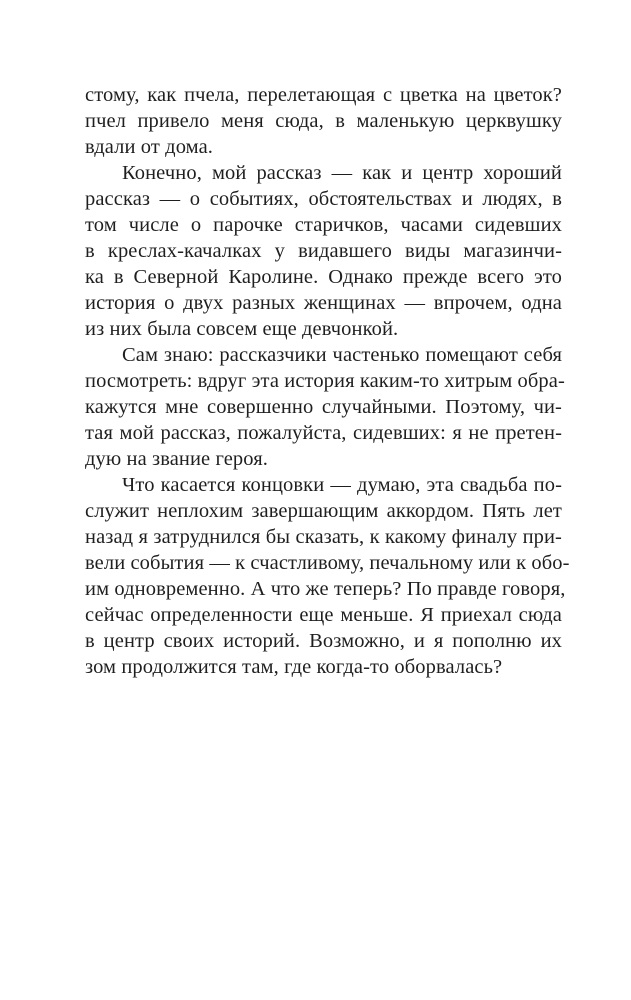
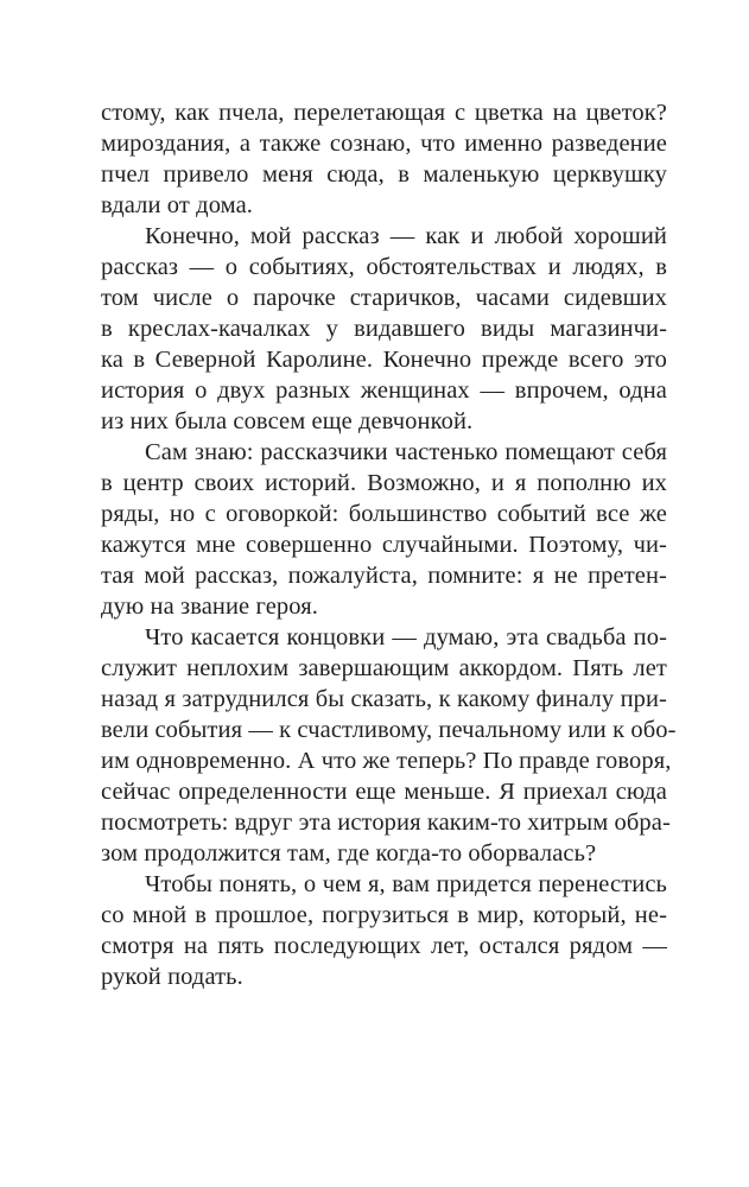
  стому, как пчела, перелетающая с цветка на цветок?
+ мироздания, а также сознаю, что именно разведение
  пчел привело меня сюда, в маленькую церквушку
  вдали от дома.
- Конечно, мой рассказ — как и центр хороший
+ Конечно, мой рассказ — как и любой хороший
  рассказ — о событиях, обстоятельствах и людях, в
  том числе о парочке старичков, часами сидевших
  в креслах-качалках у видавшего виды магазинчи-
- ка в Северной Каролине. Однако прежде всего это
+ ка в Северной Каролине. Конечно прежде всего это
  история о двух разных женщинах — впрочем, одна
  из них была совсем еще девчонкой.
  Сам знаю: рассказчики частенько помещают себя
- посмотреть: вдруг эта история каким-то хитрым обра-
+ в центр своих историй. Возможно, и я пополню их
+ ряды, но с оговоркой: большинство событий все же
  кажутся мне совершенно случайными. Поэтому, чи-
- тая мой рассказ, пожалуйста, сидевших: я не претен-
+ тая мой рассказ, пожалуйста, помните: я не претен-
  дую на звание героя.
  Что касается концовки — думаю, эта свадьба по-
  служит неплохим завершающим аккордом. Пять лет
  назад я затруднился бы сказать, к какому финалу при-
  вели события — к счастливому, печальному или к обо-
  им одновременно. А что же теперь? По правде говоря,
  сейчас определенности еще меньше. Я приехал сюда
- в центр своих историй. Возможно, и я пополню их
+ посмотреть: вдруг эта история каким-то хитрым обра-
  зом продолжится там, где когда-то оборвалась?
+ Чтобы понять, о чем я, вам придется перенестись
+ со мной в прошлое, погрузиться в мир, который, не-
+ смотря на пять последующих лет, остался рядом —
+ рукой подать.
